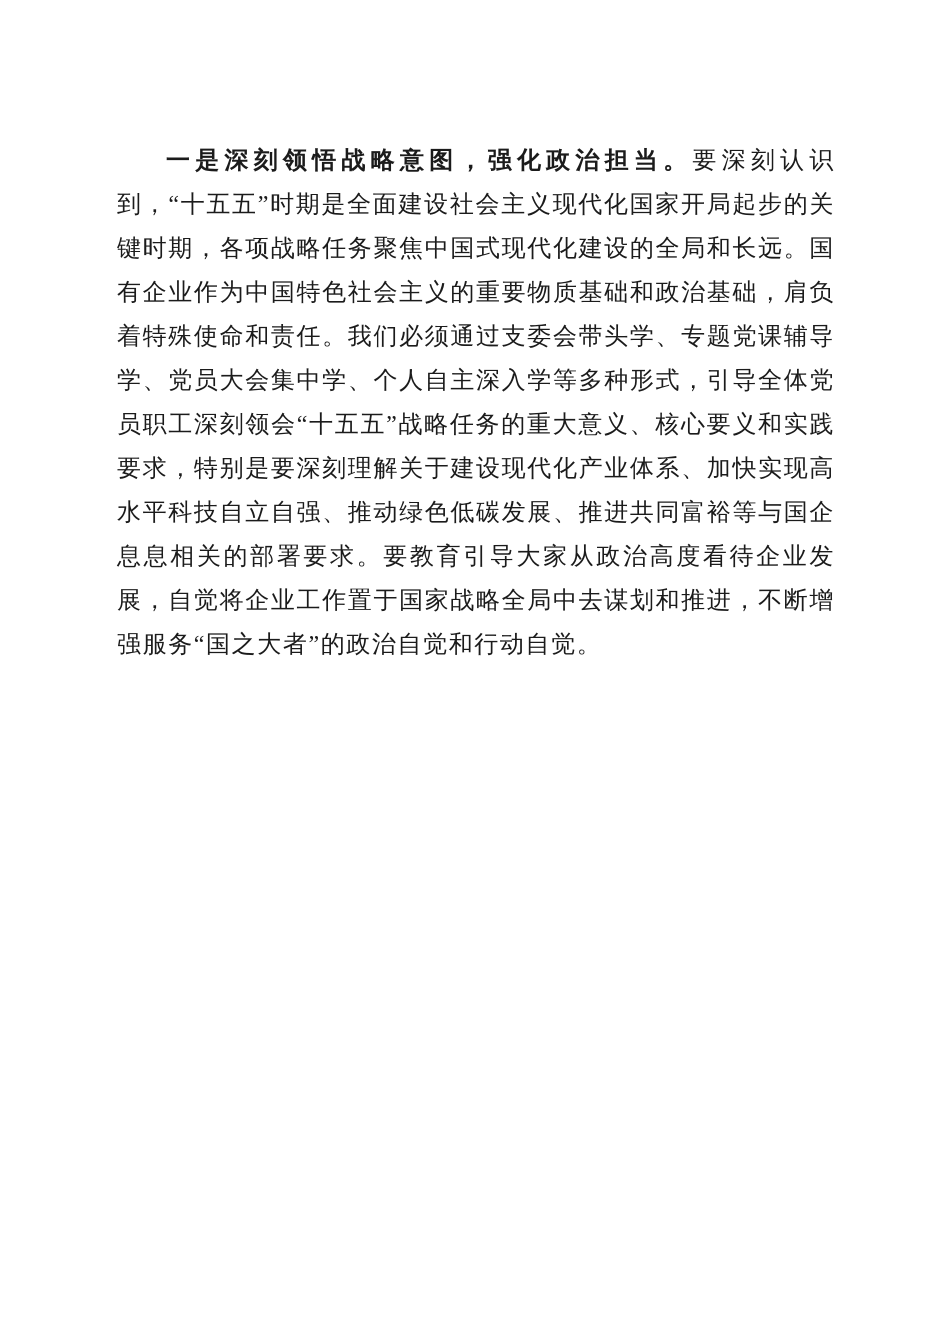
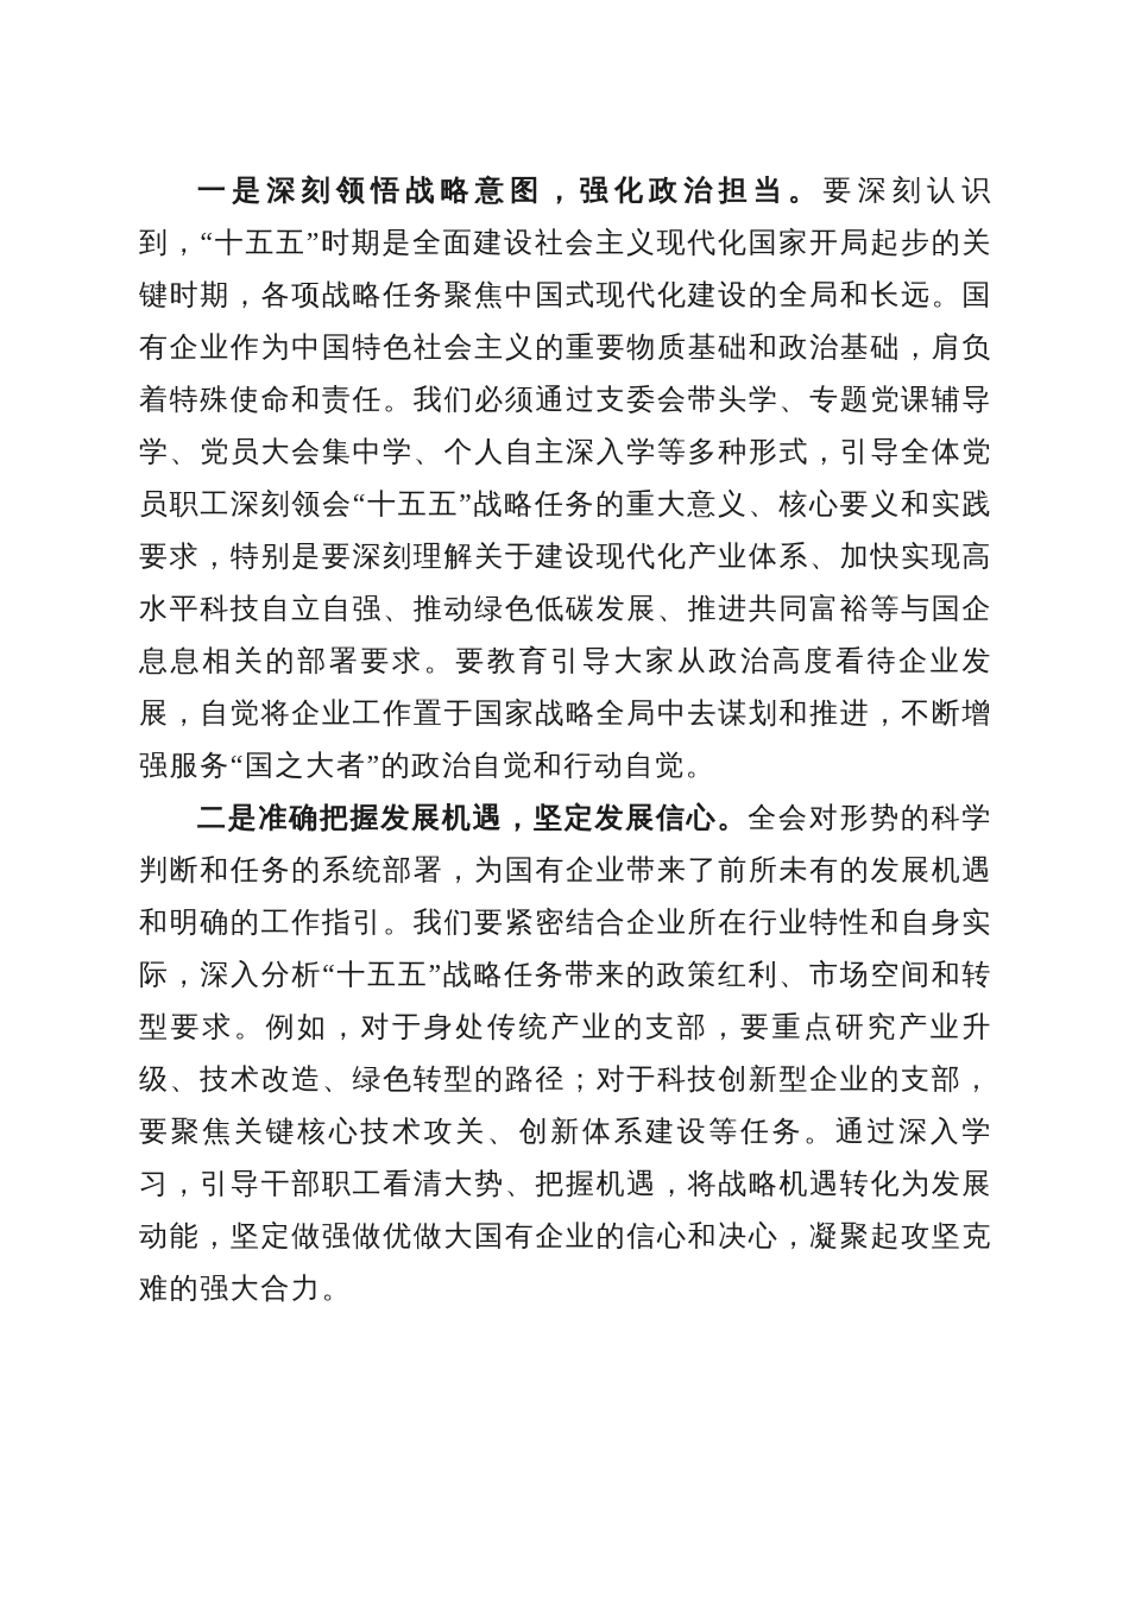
  一是深刻领悟战略意图，强化政治担当。要深刻认识到，“十五五”时期是全面建设社会主义现代化国家开局起步的关键时期，各项战略任务聚焦中国式现代化建设的全局和长远。国有企业作为中国特色社会主义的重要物质基础和政治基础，肩负着特殊使命和责任。我们必须通过支委会带头学、专题党课辅导学、党员大会集中学、个人自主深入学等多种形式，引导全体党员职工深刻领会“十五五”战略任务的重大意义、核心要义和实践要求，特别是要深刻理解关于建设现代化产业体系、加快实现高水平科技自立自强、推动绿色低碳发展、推进共同富裕等与国企息息相关的部署要求。要教育引导大家从政治高度看待企业发展，自觉将企业工作置于国家战略全局中去谋划和推进，不断增强服务“国之大者”的政治自觉和行动自觉。
+ 二是准确把握发展机遇，坚定发展信心。全会对形势的科学判断和任务的系统部署，为国有企业带来了前所未有的发展机遇和明确的工作指引。我们要紧密结合企业所在行业特性和自身实际，深入分析“十五五”战略任务带来的政策红利、市场空间和转型要求。例如，对于身处传统产业的支部，要重点研究产业升级、技术改造、绿色转型的路径；对于科技创新型企业的支部，要聚焦关键核心技术攻关、创新体系建设等任务。通过深入学习，引导干部职工看清大势、把握机遇，将战略机遇转化为发展动能，坚定做强做优做大国有企业的信心和决心，凝聚起攻坚克难的强大合力。
